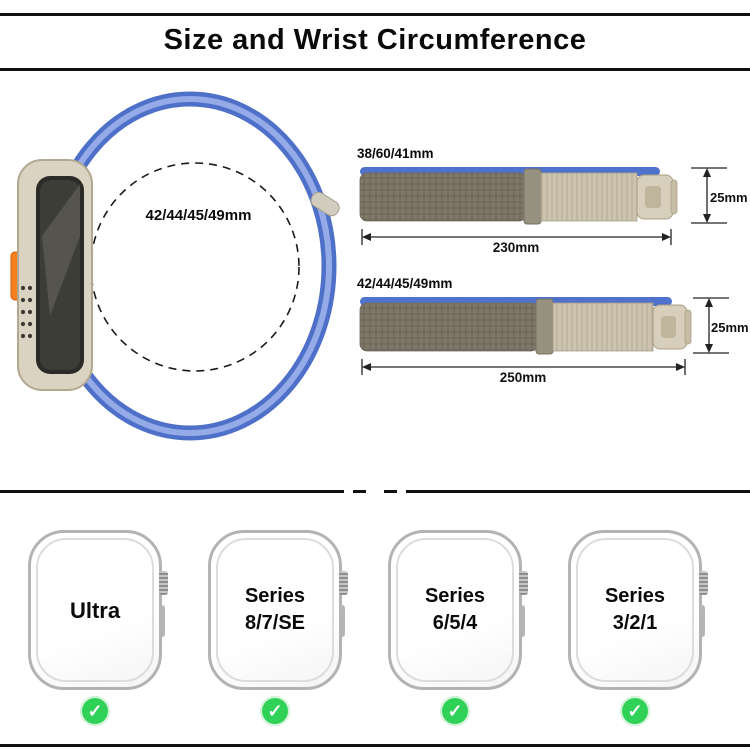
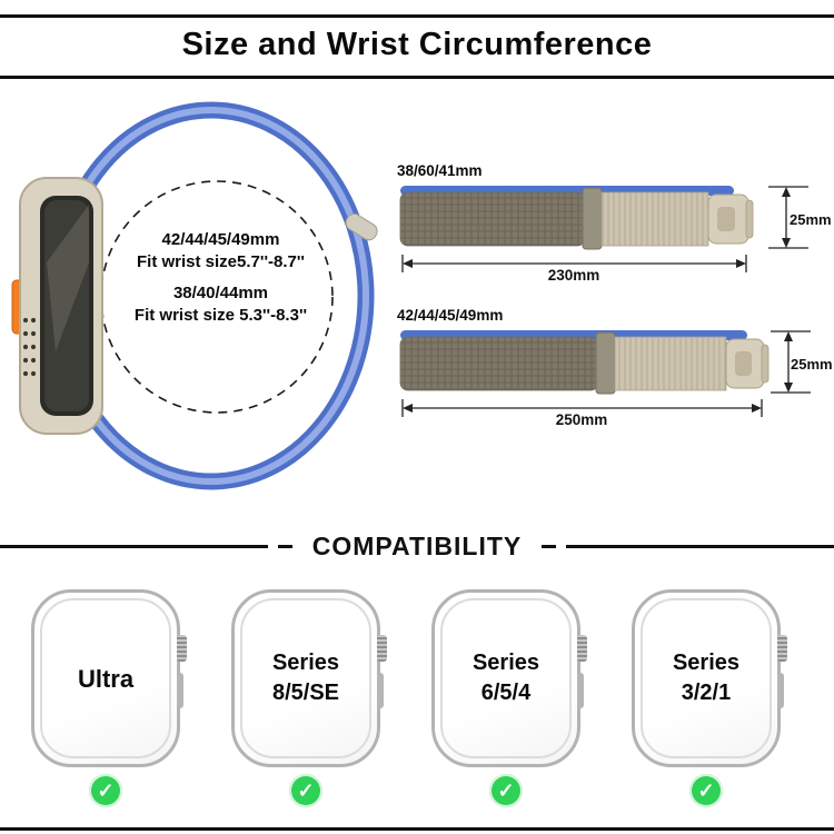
  Size and Wrist Circumference
  42/44/45/49mm
+ Fit wrist size5.7''-8.7''
+ 38/40/44mm
+ Fit wrist size 5.3''-8.3''
  38/60/41mm
  230mm
  25mm
  42/44/45/49mm
  250mm
  25mm
+ COMPATIBILITY
  Ultra
  ✓
  Series
- 8/7/SE
+ 8/5/SE
  ✓
  Series
  6/5/4
  ✓
  Series
  3/2/1
  ✓
